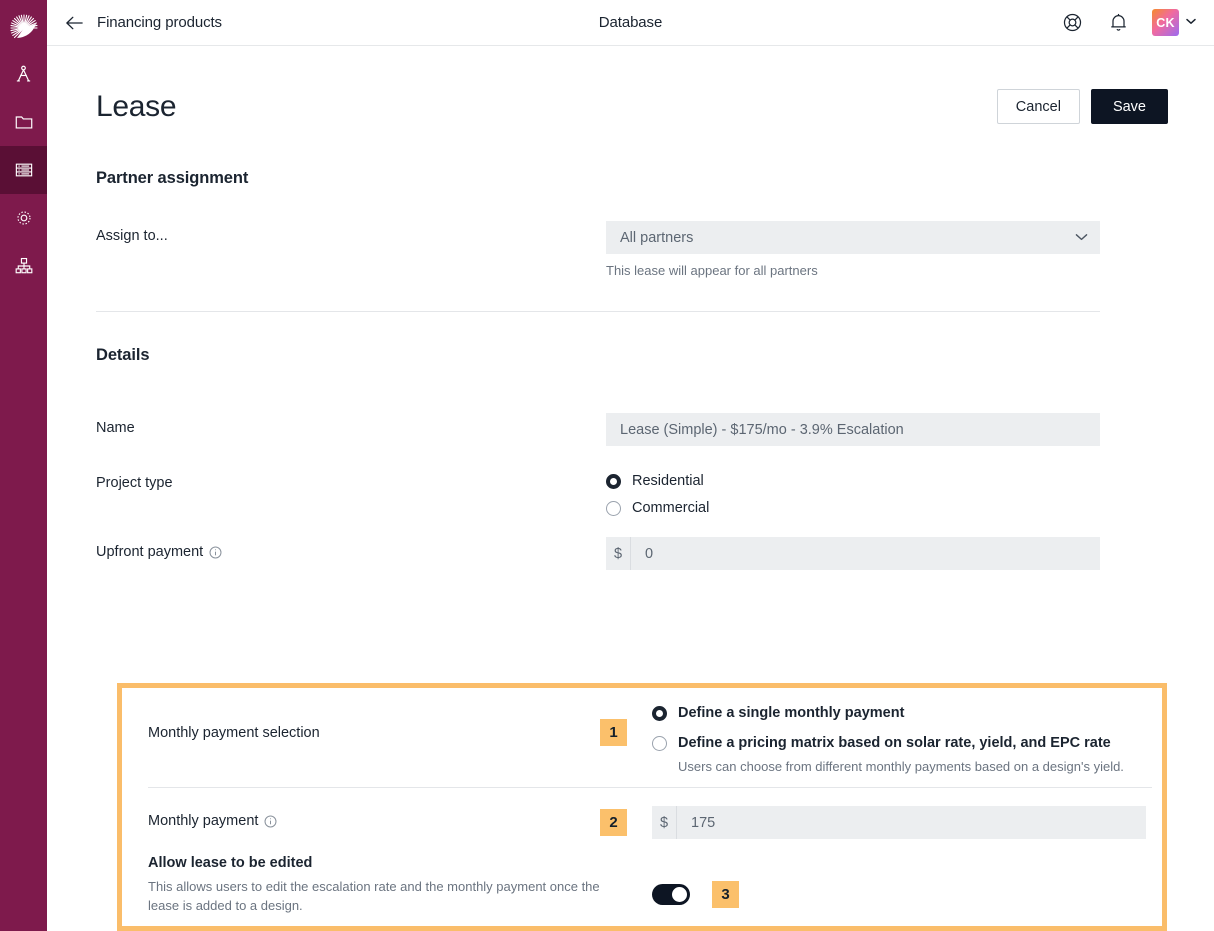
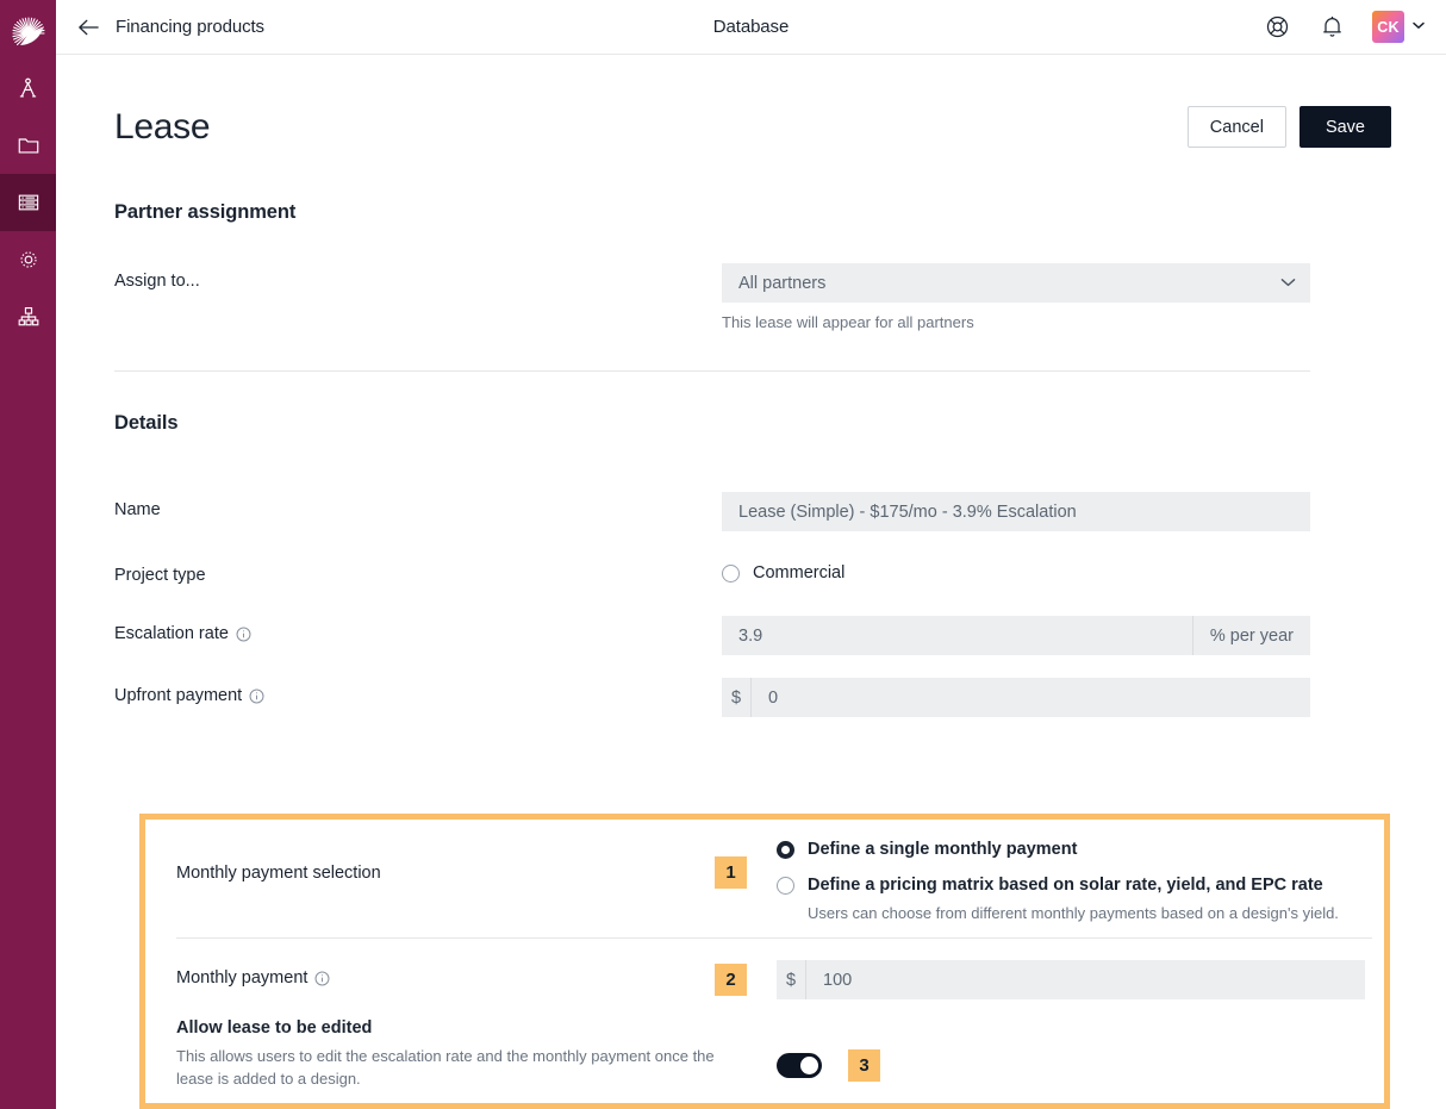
  Financing products
  Database
  CK
  Lease
  Cancel
  Save
  Partner assignment
  Assign to...
  All partners
  This lease will appear for all partners
  Details
  Name
  Lease (Simple) - $175/mo - 3.9% Escalation
  Project type
- Residential
  Commercial
+ Escalation rate
+ 3.9
+ % per year
  Upfront payment
  $
  0
  Monthly payment selection
  1
  Define a single monthly payment
  Define a pricing matrix based on solar rate, yield, and EPC rate
  Users can choose from different monthly payments based on a design's yield.
  Monthly payment
  2
  $
- 175
+ 100
  Allow lease to be edited
  This allows users to edit the escalation rate and the monthly payment once the lease is added to a design.
  3
